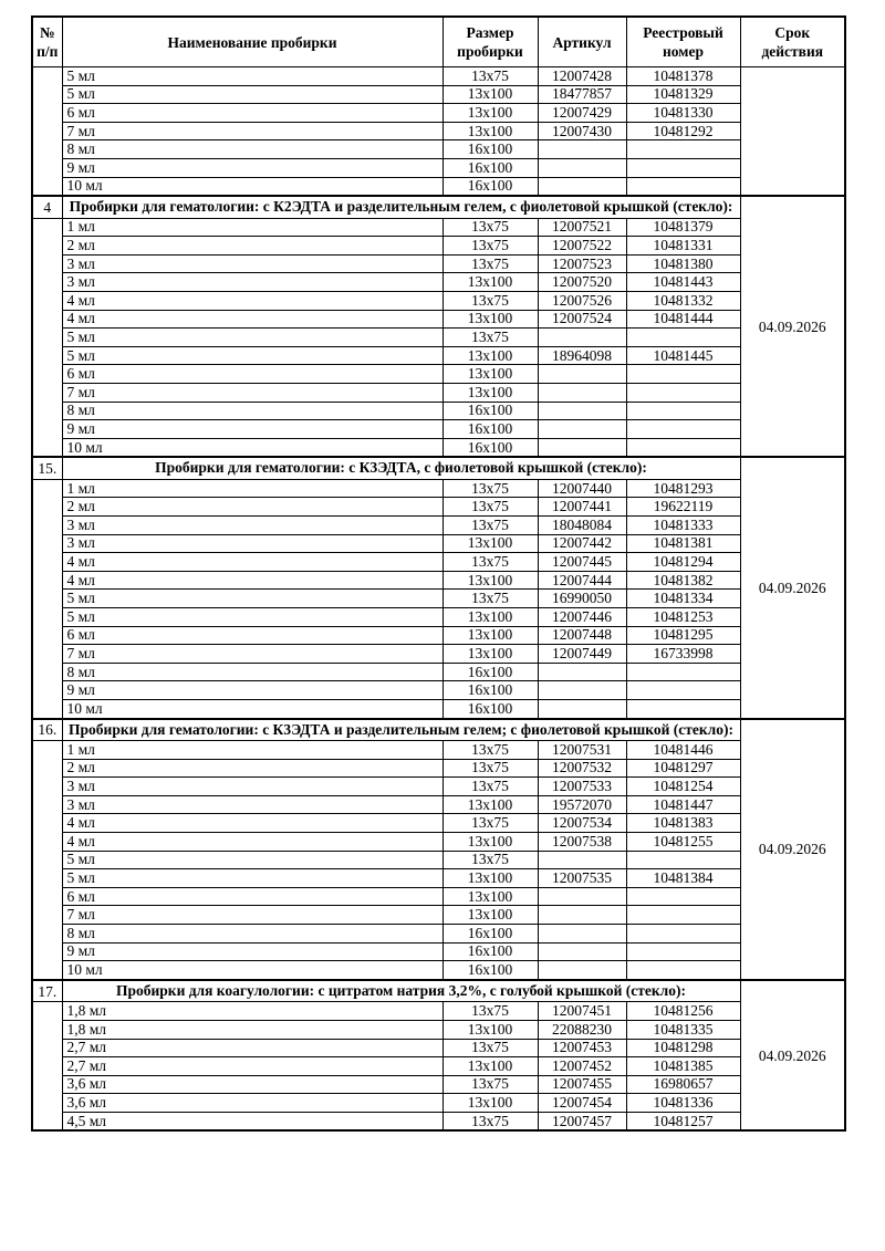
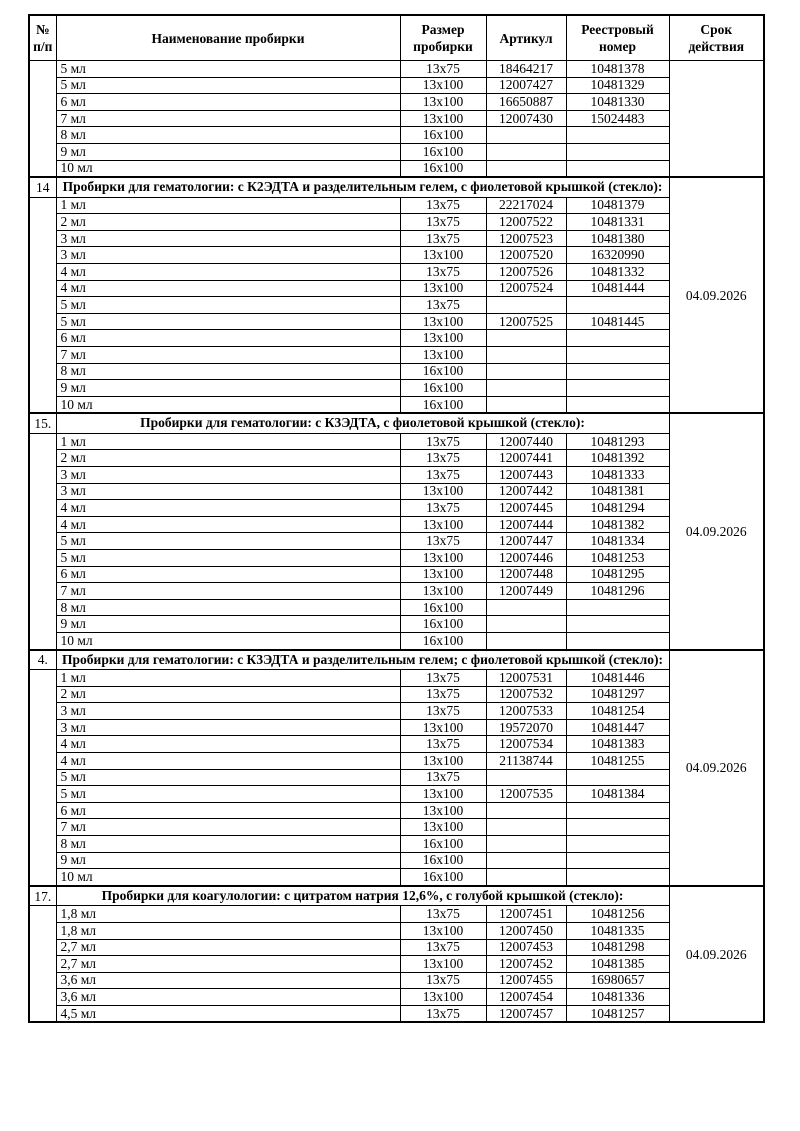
  № п/п	Наименование пробирки	Размер пробирки	Артикул	Реестровый номер	Срок действия
- 	5 мл	13x75	12007428	10481378
+ 	5 мл	13x75	18464217	10481378
- 5 мл	13x100	18477857	10481329
+ 5 мл	13x100	12007427	10481329
- 6 мл	13x100	12007429	10481330
+ 6 мл	13x100	16650887	10481330
- 7 мл	13x100	12007430	10481292
+ 7 мл	13x100	12007430	15024483
  8 мл	16x100
  9 мл	16x100
  10 мл	16x100
- 4	Пробирки для гематологии: с К2ЭДТА и разделительным гелем, с фиолетовой крышкой (стекло):	04.09.2026
+ 14	Пробирки для гематологии: с К2ЭДТА и разделительным гелем, с фиолетовой крышкой (стекло):	04.09.2026
- 	1 мл	13x75	12007521	10481379
+ 	1 мл	13x75	22217024	10481379
  2 мл	13x75	12007522	10481331
  3 мл	13x75	12007523	10481380
- 3 мл	13x100	12007520	10481443
+ 3 мл	13x100	12007520	16320990
  4 мл	13x75	12007526	10481332
  4 мл	13x100	12007524	10481444
  5 мл	13x75
- 5 мл	13x100	18964098	10481445
+ 5 мл	13x100	12007525	10481445
  6 мл	13x100
  7 мл	13x100
  8 мл	16x100
  9 мл	16x100
  10 мл	16x100
  15.	Пробирки для гематологии: с К3ЭДТА, с фиолетовой крышкой (стекло):	04.09.2026
  	1 мл	13x75	12007440	10481293
- 2 мл	13x75	12007441	19622119
+ 2 мл	13x75	12007441	10481392
- 3 мл	13x75	18048084	10481333
+ 3 мл	13x75	12007443	10481333
  3 мл	13x100	12007442	10481381
  4 мл	13x75	12007445	10481294
  4 мл	13x100	12007444	10481382
- 5 мл	13x75	16990050	10481334
+ 5 мл	13x75	12007447	10481334
  5 мл	13x100	12007446	10481253
  6 мл	13x100	12007448	10481295
- 7 мл	13x100	12007449	16733998
+ 7 мл	13x100	12007449	10481296
  8 мл	16x100
  9 мл	16x100
  10 мл	16x100
- 16.	Пробирки для гематологии: с К3ЭДТА и разделительным гелем; с фиолетовой крышкой (стекло):	04.09.2026
+ 4.	Пробирки для гематологии: с К3ЭДТА и разделительным гелем; с фиолетовой крышкой (стекло):	04.09.2026
  	1 мл	13x75	12007531	10481446
  2 мл	13x75	12007532	10481297
  3 мл	13x75	12007533	10481254
  3 мл	13x100	19572070	10481447
  4 мл	13x75	12007534	10481383
- 4 мл	13x100	12007538	10481255
+ 4 мл	13x100	21138744	10481255
  5 мл	13x75
  5 мл	13x100	12007535	10481384
  6 мл	13x100
  7 мл	13x100
  8 мл	16x100
  9 мл	16x100
  10 мл	16x100
- 17.	Пробирки для коагулологии: с цитратом натрия 3,2%, с голубой крышкой (стекло):	04.09.2026
+ 17.	Пробирки для коагулологии: с цитратом натрия 12,6%, с голубой крышкой (стекло):	04.09.2026
  	1,8 мл	13x75	12007451	10481256
- 1,8 мл	13x100	22088230	10481335
+ 1,8 мл	13x100	12007450	10481335
  2,7 мл	13x75	12007453	10481298
  2,7 мл	13x100	12007452	10481385
  3,6 мл	13x75	12007455	16980657
  3,6 мл	13x100	12007454	10481336
  4,5 мл	13x75	12007457	10481257
